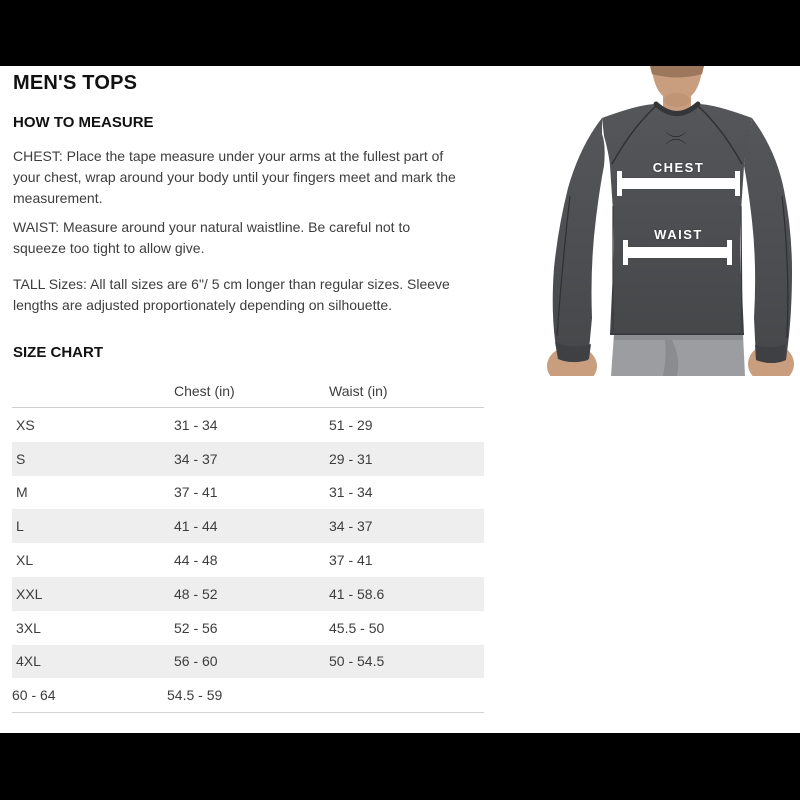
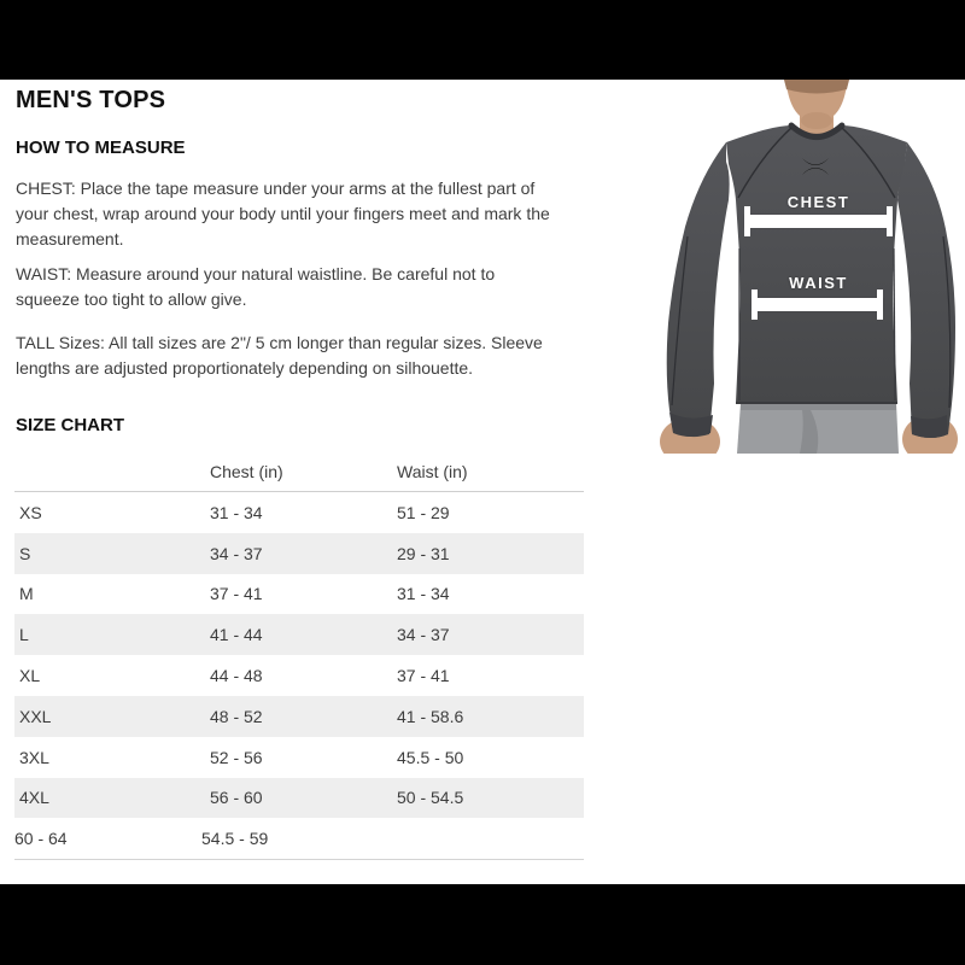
  MEN'S TOPS
  HOW TO MEASURE
  CHEST: Place the tape measure under your arms at the fullest part of your chest, wrap around your body until your fingers meet and mark the measurement.
  WAIST: Measure around your natural waistline. Be careful not to squeeze too tight to allow give.
- TALL Sizes: All tall sizes are 6"/ 5 cm longer than regular sizes. Sleeve lengths are adjusted proportionately depending on silhouette.
+ TALL Sizes: All tall sizes are 2"/ 5 cm longer than regular sizes. Sleeve lengths are adjusted proportionately depending on silhouette.
  SIZE CHART
  Chest (in)
  Waist (in)
  XS
  31 - 34
  51 - 29
  S
  34 - 37
  29 - 31
  M
  37 - 41
  31 - 34
  L
  41 - 44
  34 - 37
  XL
  44 - 48
  37 - 41
  XXL
  48 - 52
  41 - 58.6
  3XL
  52 - 56
  45.5 - 50
  4XL
  56 - 60
  50 - 54.5
  60 - 64
  54.5 - 59
  CHEST
  WAIST
